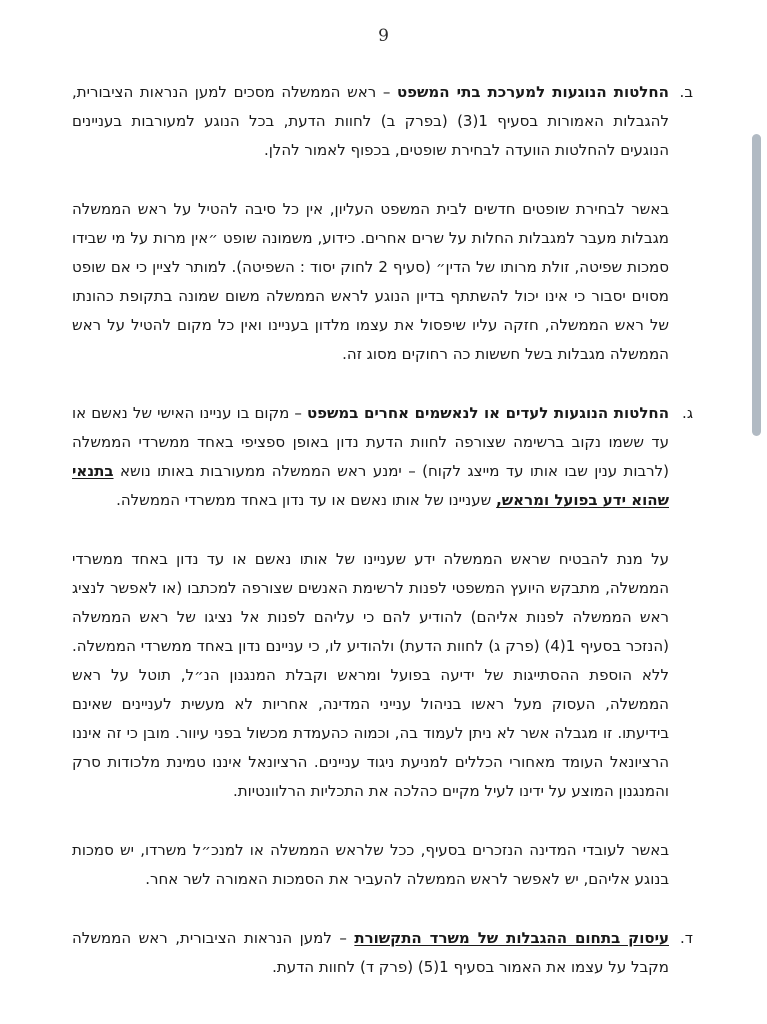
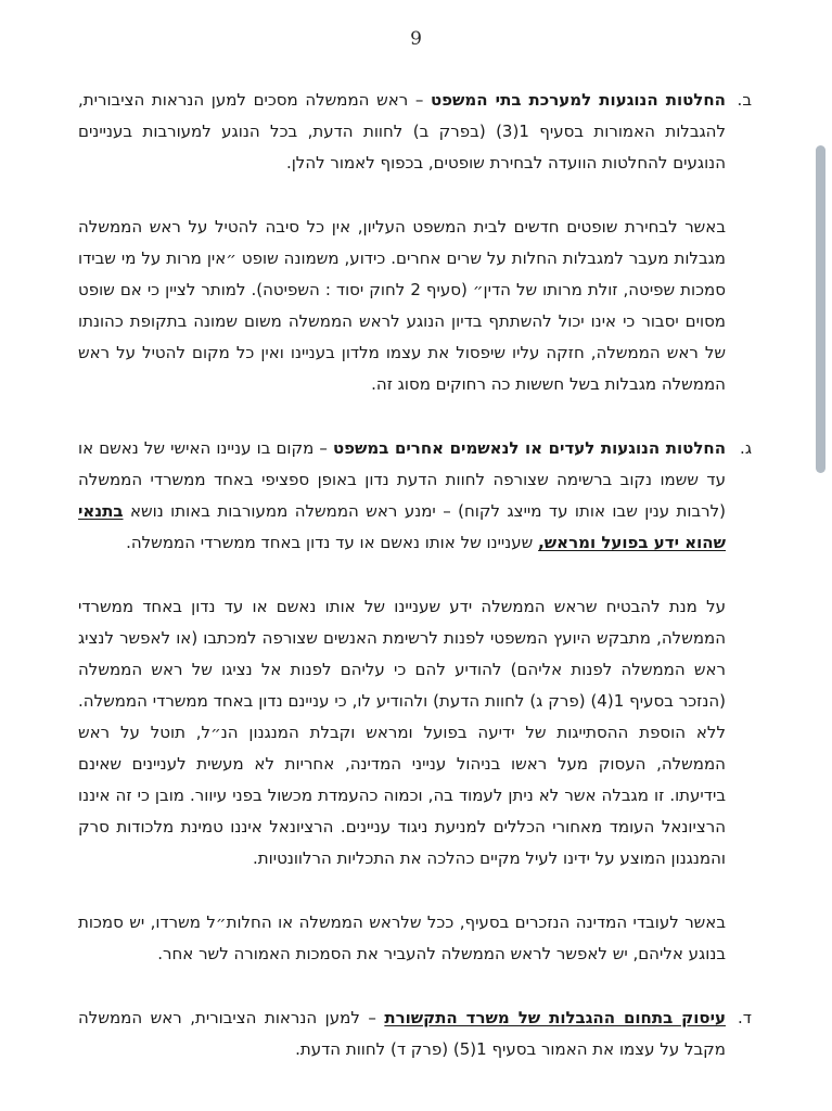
  9
  ב.
  החלטות הנוגעות למערכת בתי המשפט – ראש הממשלה מסכים למען הנראות הציבורית, להגבלות האמורות בסעיף 1(3) (בפרק ב) לחוות הדעת, בכל הנוגע למעורבות בעניינים הנוגעים להחלטות הוועדה לבחירת שופטים, בכפוף לאמור להלן.
  באשר לבחירת שופטים חדשים לבית המשפט העליון, אין כל סיבה להטיל על ראש הממשלה מגבלות מעבר למגבלות החלות על שרים אחרים. כידוע, משמונה שופט ״אין מרות על מי שבידו סמכות שפיטה, זולת מרותו של הדין״ (סעיף 2 לחוק יסוד : השפיטה). למותר לציין כי אם שופט מסוים יסבור כי אינו יכול להשתתף בדיון הנוגע לראש הממשלה משום שמונה בתקופת כהונתו של ראש הממשלה, חזקה עליו שיפסול את עצמו מלדון בעניינו ואין כל מקום להטיל על ראש הממשלה מגבלות בשל חששות כה רחוקים מסוג זה.
  ג.
  החלטות הנוגעות לעדים או לנאשמים אחרים במשפט – מקום בו עניינו האישי של נאשם או עד ששמו נקוב ברשימה שצורפה לחוות הדעת נדון באופן ספציפי באחד ממשרדי הממשלה (לרבות ענין שבו אותו עד מייצג לקוח) – ימנע ראש הממשלה ממעורבות באותו נושא בתנאי שהוא ידע בפועל ומראש, שעניינו של אותו נאשם או עד נדון באחד ממשרדי הממשלה.
  על מנת להבטיח שראש הממשלה ידע שעניינו של אותו נאשם או עד נדון באחד ממשרדי הממשלה, מתבקש היועץ המשפטי לפנות לרשימת האנשים שצורפה למכתבו (או לאפשר לנציג ראש הממשלה לפנות אליהם) להודיע להם כי עליהם לפנות אל נציגו של ראש הממשלה (הנזכר בסעיף 1(4) (פרק ג) לחוות הדעת) ולהודיע לו, כי עניינם נדון באחד ממשרדי הממשלה. ללא הוספת ההסתייגות של ידיעה בפועל ומראש וקבלת המנגנון הנ״ל, תוטל על ראש הממשלה, העסוק מעל ראשו בניהול ענייני המדינה, אחריות לא מעשית לעניינים שאינם בידיעתו. זו מגבלה אשר לא ניתן לעמוד בה, וכמוה כהעמדת מכשול בפני עיוור. מובן כי זה איננו הרציונאל העומד מאחורי הכללים למניעת ניגוד עניינים. הרציונאל איננו טמינת מלכודות סרק והמנגנון המוצע על ידינו לעיל מקיים כהלכה את התכליות הרלוונטיות.
- באשר לעובדי המדינה הנזכרים בסעיף, ככל שלראש הממשלה או למנכ״ל משרדו, יש סמכות בנוגע אליהם, יש לאפשר לראש הממשלה להעביר את הסמכות האמורה לשר אחר.
+ באשר לעובדי המדינה הנזכרים בסעיף, ככל שלראש הממשלה או החלות״ל משרדו, יש סמכות בנוגע אליהם, יש לאפשר לראש הממשלה להעביר את הסמכות האמורה לשר אחר.
  ד.
  עיסוק בתחום ההגבלות של משרד התקשורת – למען הנראות הציבורית, ראש הממשלה מקבל על עצמו את האמור בסעיף 1(5) (פרק ד) לחוות הדעת.
